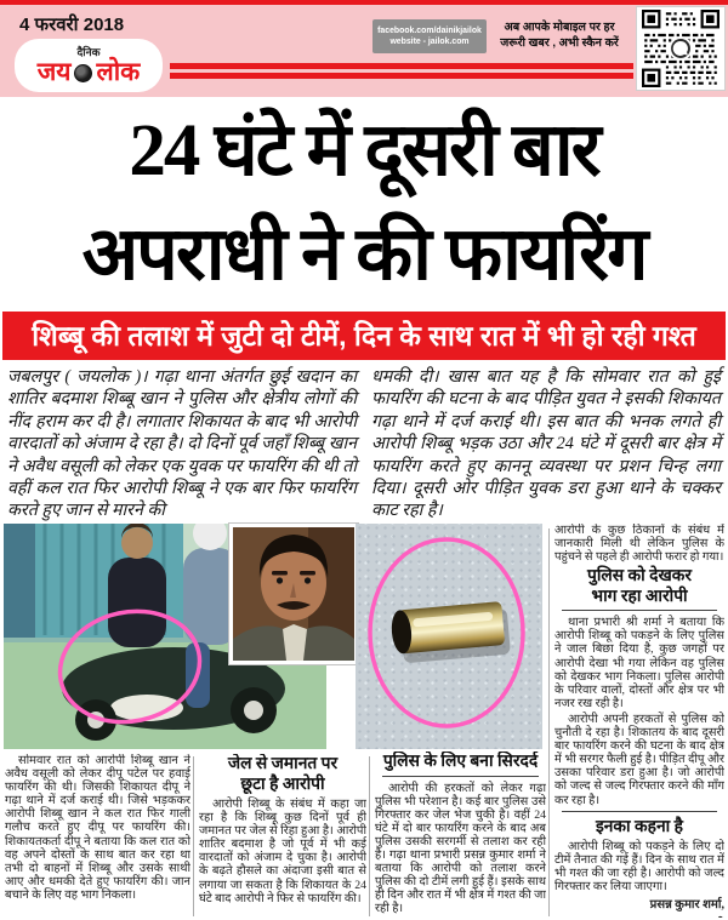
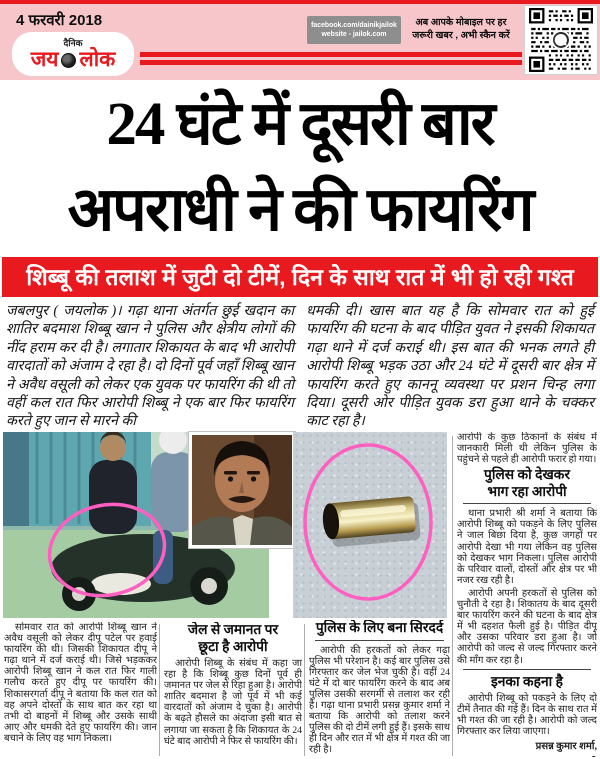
  4 फरवरी 2018
  दैनिक
  जय
  लोक
  अब आपके मोबाइल पर हर
  जरूरी खबर , अभी स्कैन करें
  24 घंटे में दूसरी बार
  अपराधी ने की फायरिंग
  शिब्बू की तलाश में जुटी दो टीमें, दिन के साथ रात में भी हो रही गश्त
  जबलपुर ( जयलोक )। गढ़ा थाना अंतर्गत छुई खदान का शातिर बदमाश शिब्बू खान ने पुलिस और क्षेत्रीय लोगों की नींद हराम कर दी है। लगातार शिकायत के बाद भी आरोपी वारदातों को अंजाम दे रहा है। दो दिनों पूर्व जहाँ शिब्बू खान ने अवैध वसूली को लेकर एक युवक पर फायरिंग की थी तो वहीं कल रात फिर आरोपी शिब्बू ने एक बार फिर फायरिंग करते हुए जान से मारने की
  धमकी दी। खास बात यह है कि सोमवार रात को हुई फायरिंग की घटना के बाद पीड़ित युवत ने इसकी शिकायत गढ़ा थाने में दर्ज कराई थी। इस बात की भनक लगते ही आरोपी शिब्बू भड़क उठा और 24 घंटे में दूसरी बार क्षेत्र में फायरिंग करते हुए काननू व्यवस्था पर प्रशन चिन्ह लगा दिया। दूसरी ओर पीड़ित युवक डरा हुआ थाने के चक्कर काट रहा है।
- सोमवार रात को आरोपी शिब्बू खान ने अवैध वसूली को लेकर दीपू पटेल पर हवाई फायरिंग की थी। जिसकी शिकायत दीपू ने गढ़ा थाने में दर्ज कराई थी। जिसे भड़ककर आरोपी शिब्बू खान ने कल रात फिर गाली गलौच करते हुए दीपू पर फायरिंग की। शिकायतकर्ता दीपू ने बताया कि कल रात को वह अपने दोस्तों के साथ बात कर रहा था तभी दो बाहनों में शिब्बू और उसके साथी आए और धमकी देते हुए फायरिंग की। जान बचाने के लिए वह भाग निकला।
+ सोमवार रात को आरोपी शिब्बू खान ने अवैध वसूली को लेकर दीपू पटेल पर हवाई फायरिंग की थी। जिसकी शिकायत दीपू ने गढ़ा थाने में दर्ज कराई थी। जिसे भड़ककर आरोपी शिब्बू खान ने कल रात फिर गाली गलौच करते हुए दीपू पर फायरिंग की। शिकासरगर्ता दीपू ने बताया कि कल रात को वह अपने दोस्तों के साथ बात कर रहा था तभी दो बाहनों में शिब्बू और उसके साथी आए और धमकी देते हुए फायरिंग की। जान बचाने के लिए वह भाग निकला।
  जेल से जमानत पर
  छूटा है आरोपी
  आरोपी शिब्बू के संबंध में कहा जा रहा है कि शिब्बू कुछ दिनों पूर्व ही जमानत पर जेल से रिहा हुआ है। आरोपी शातिर बदमाश है जो पूर्व में भी कई वारदातों को अंजाम दे चुका है। आरोपी के बढ़ते हौसले का अंदाजा इसी बात से लगाया जा सकता है कि शिकायत के 24 घंटे बाद आरोपी ने फिर से फायरिंग की।
  पुलिस के लिए बना सिरदर्द
  आरोपी की हरकतों को लेकर गढ़ा पुलिस भी परेशान है। कई बार पुलिस उसे गिरफ्तार कर जेल भेज चुकी है। वहीं 24 घंटे में दो बार फायरिंग करने के बाद अब पुलिस उसकी सरगर्मी से तलाश कर रही है। गढ़ा थाना प्रभारी प्रसन्न कुमार शर्मा ने बताया कि आरोपी को तलाश करने पुलिस की दो टीमें लगी हुई हैं। इसके साथ ही दिन और रात में भी क्षेत्र में गश्त की जा रही है।
  आरोपी के कुछ ठिकानों के संबंध में जानकारी मिली थी लेकिन पुलिस के पहुंचने से पहले ही आरोपी फरार हो गया।
  पुलिस को देखकर
  भाग रहा आरोपी
  थाना प्रभारी श्री शर्मा ने बताया कि आरोपी शिब्बू को पकड़ने के लिए पुलिस ने जाल बिछा दिया है, कुछ जगहों पर आरोपी देखा भी गया लेकिन वह पुलिस को देखकर भाग निकला। पुलिस आरोपी के परिवार वालों, दोस्तों और क्षेत्र पर भी नजर रख रही है।
- आरोपी अपनी हरकतों से पुलिस को चुनौती दे रहा है। शिकातय के बाद दूसरी बार फायरिंग करने की घटना के बाद क्षेत्र में भी सरगर फैली हुई है। पीड़ित दीपू और उसका परिवार डरा हुआ है। जो आरोपी को जल्द से जल्द गिरफ्तार करने की माँग कर रहा है।
+ आरोपी अपनी हरकतों से पुलिस को चुनौती दे रहा है। शिकातय के बाद दूसरी बार फायरिंग करने की घटना के बाद क्षेत्र में भी दहशत फैली हुई है। पीड़ित दीपू और उसका परिवार डरा हुआ है। जो आरोपी को जल्द से जल्द गिरफ्तार करने की माँग कर रहा है।
  इनका कहना है
  आरोपी शिब्बू को पकड़ने के लिए दो टीमें तैनात की गई हैं। दिन के साथ रात में भी गश्त की जा रही है। आरोपी को जल्द गिरफ्तार कर लिया जाएगा।
  प्रसन्न कुमार शर्मा,
